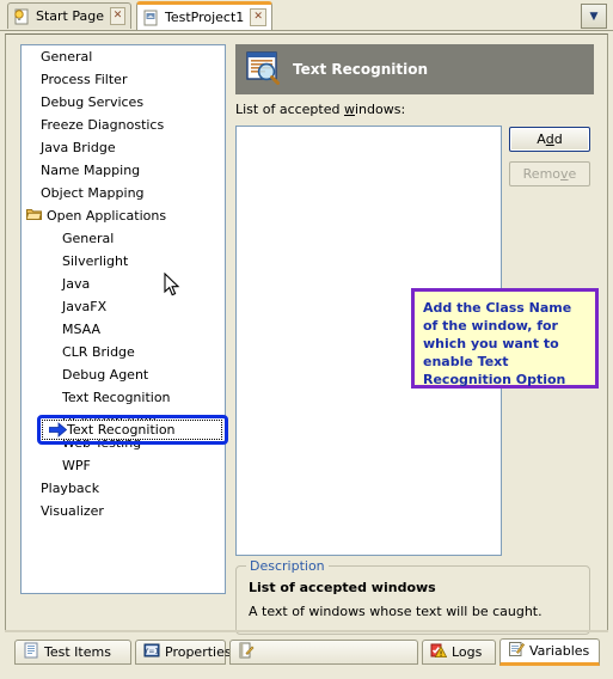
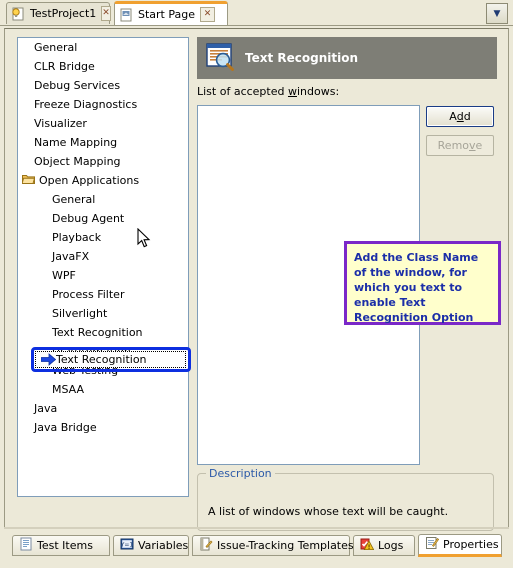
- Start Page
+ TestProject1
  ✕
- TestProject1
+ Start Page
  ✕
  ▼
  General
- Process Filter
+ CLR Bridge
  Debug Services
  Freeze Diagnostics
- Java Bridge
+ Visualizer
  Name Mapping
  Object Mapping
  Open Applications
  General
- Silverlight
+ Debug Agent
- Java
+ Playback
  JavaFX
- MSAA
+ WPF
- CLR Bridge
+ Process Filter
- Debug Agent
+ Silverlight
  Text Recognition
  Web Testing
- WPF
+ MSAA
- Playback
+ Java
- Visualizer
+ Java Bridge
  Text Recognition
  Text Recognition
  List of accepted windows:
  A
  d
  d
  Remo
  v
  e
- Add the Class Name of the window, for which you want to enable Text Recognition Option
+ Add the Class Name of the window, for which you text to enable Text Recognition Option
  Description
- List of accepted windows
- A text of windows whose text will be caught.
+ A list of windows whose text will be caught.
  Test Items
- Properties
+ Variables
+ Issue-Tracking Templates
  Logs
- Variables
+ Properties
